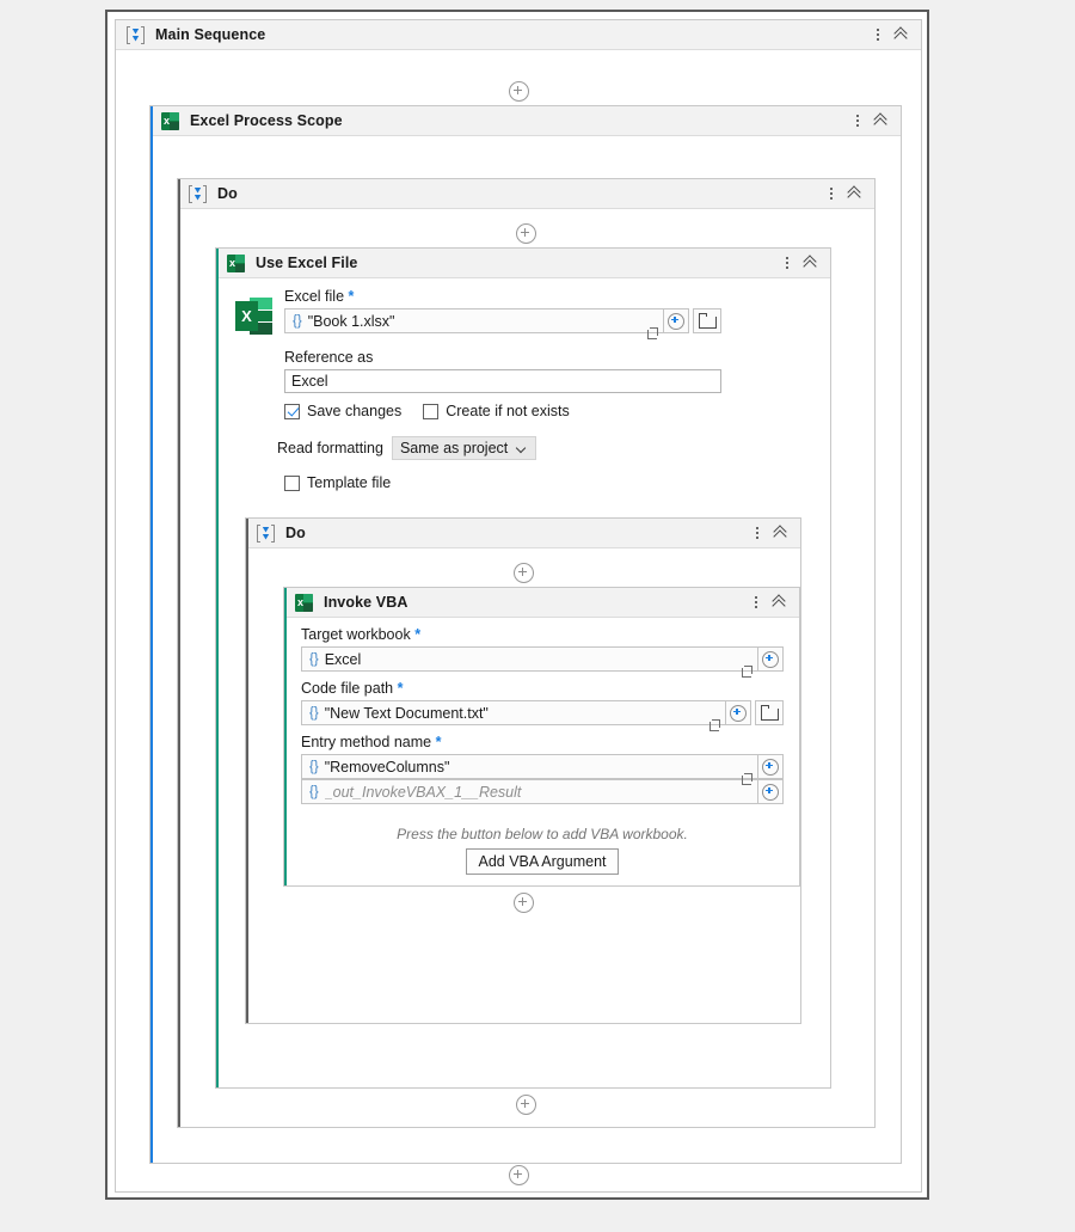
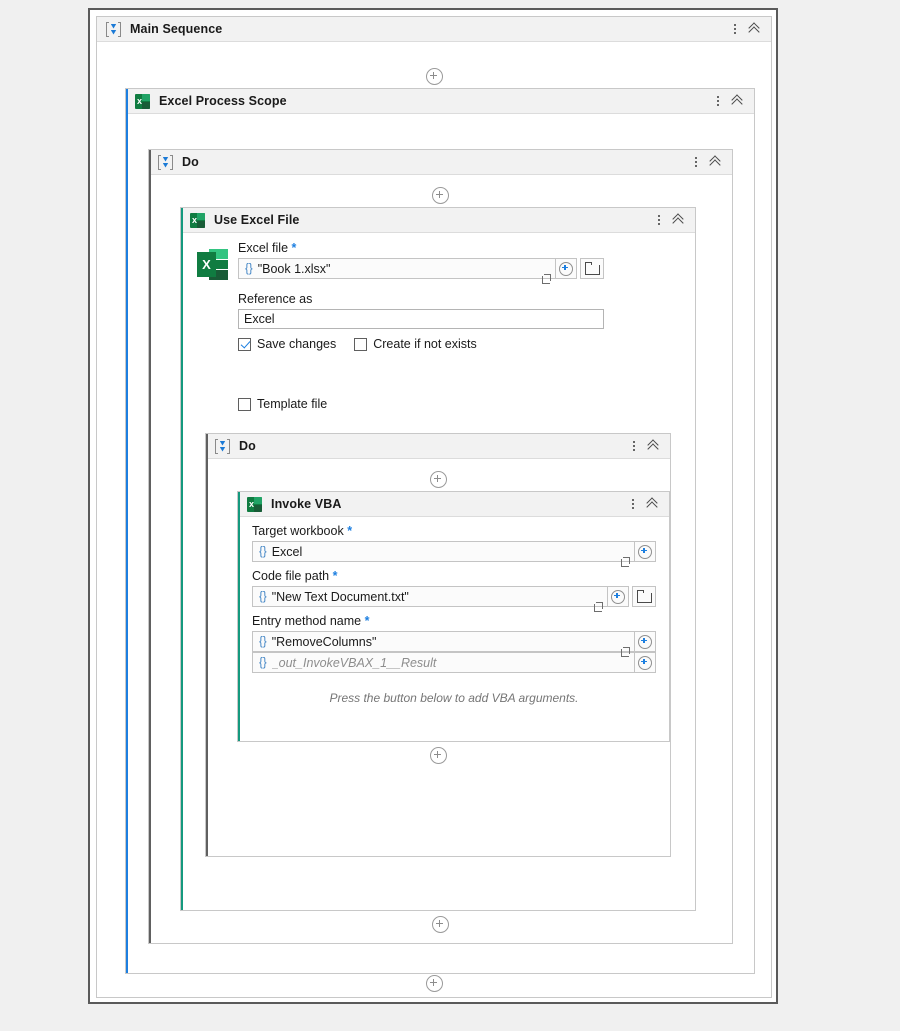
  Main Sequence
  x
  Excel Process Scope
  Do
  x
  Use Excel File
  X
  Excel file *
  {}
  "Book 1.xlsx"
  Reference as
  Excel
  Save changes
  Create if not exists
- Read formatting
- Same as project
  Template file
  Do
  x
  Invoke VBA
  Target workbook *
  {}
  Excel
  Code file path *
  {}
  "New Text Document.txt"
  Entry method name *
  {}
  "RemoveColumns"
  {}
  _out_InvokeVBAX_1__Result
- Press the button below to add VBA workbook.
+ Press the button below to add VBA arguments.
- Add VBA Argument
